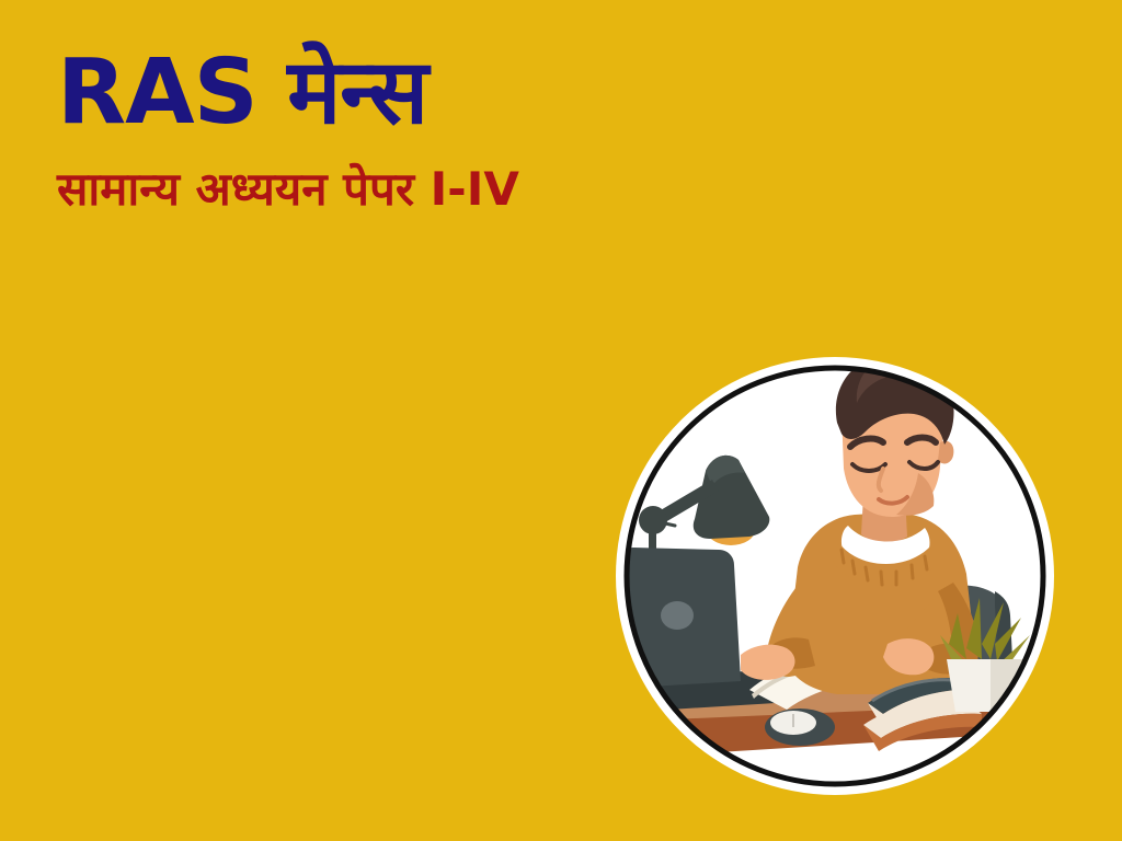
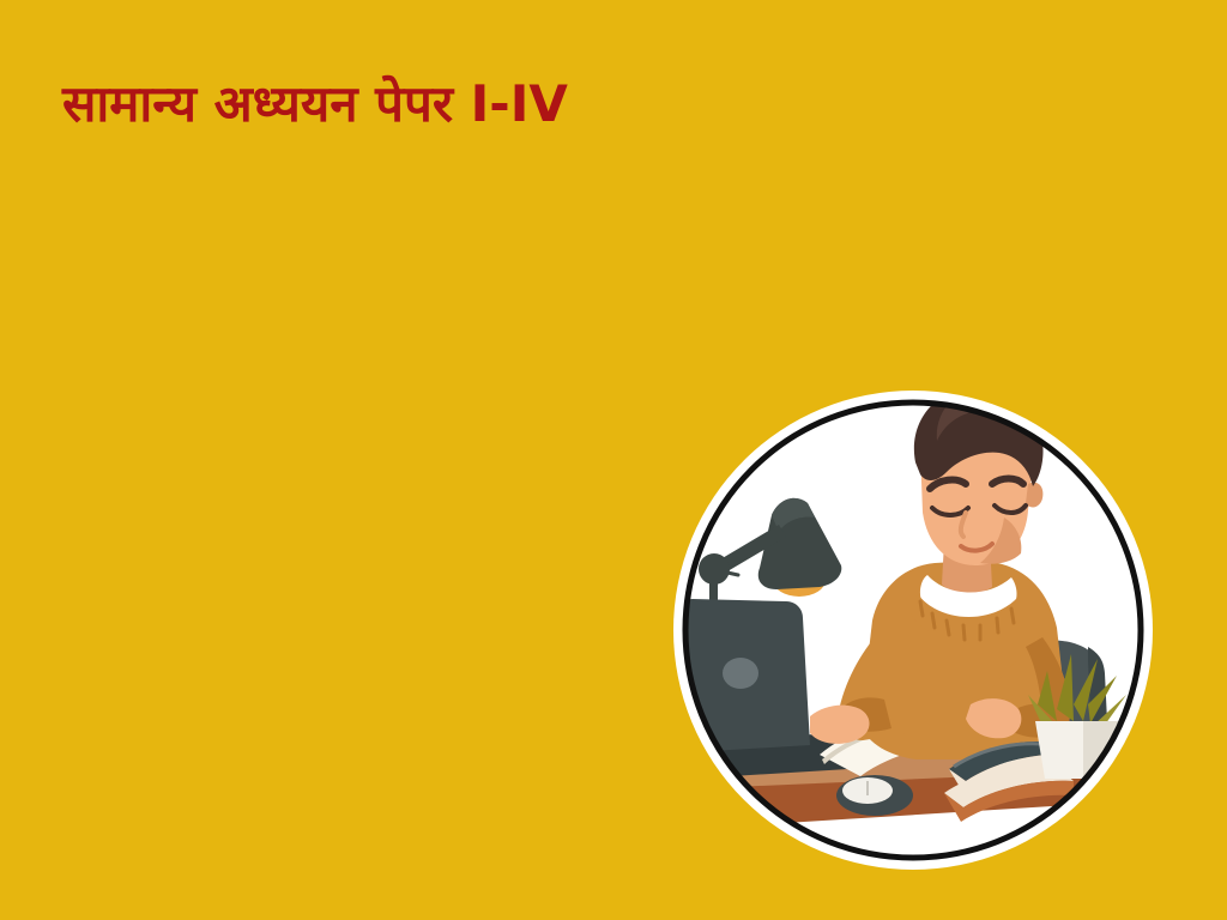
- RAS मेन्स
  सामान्य अध्ययन पेपर I-IV
